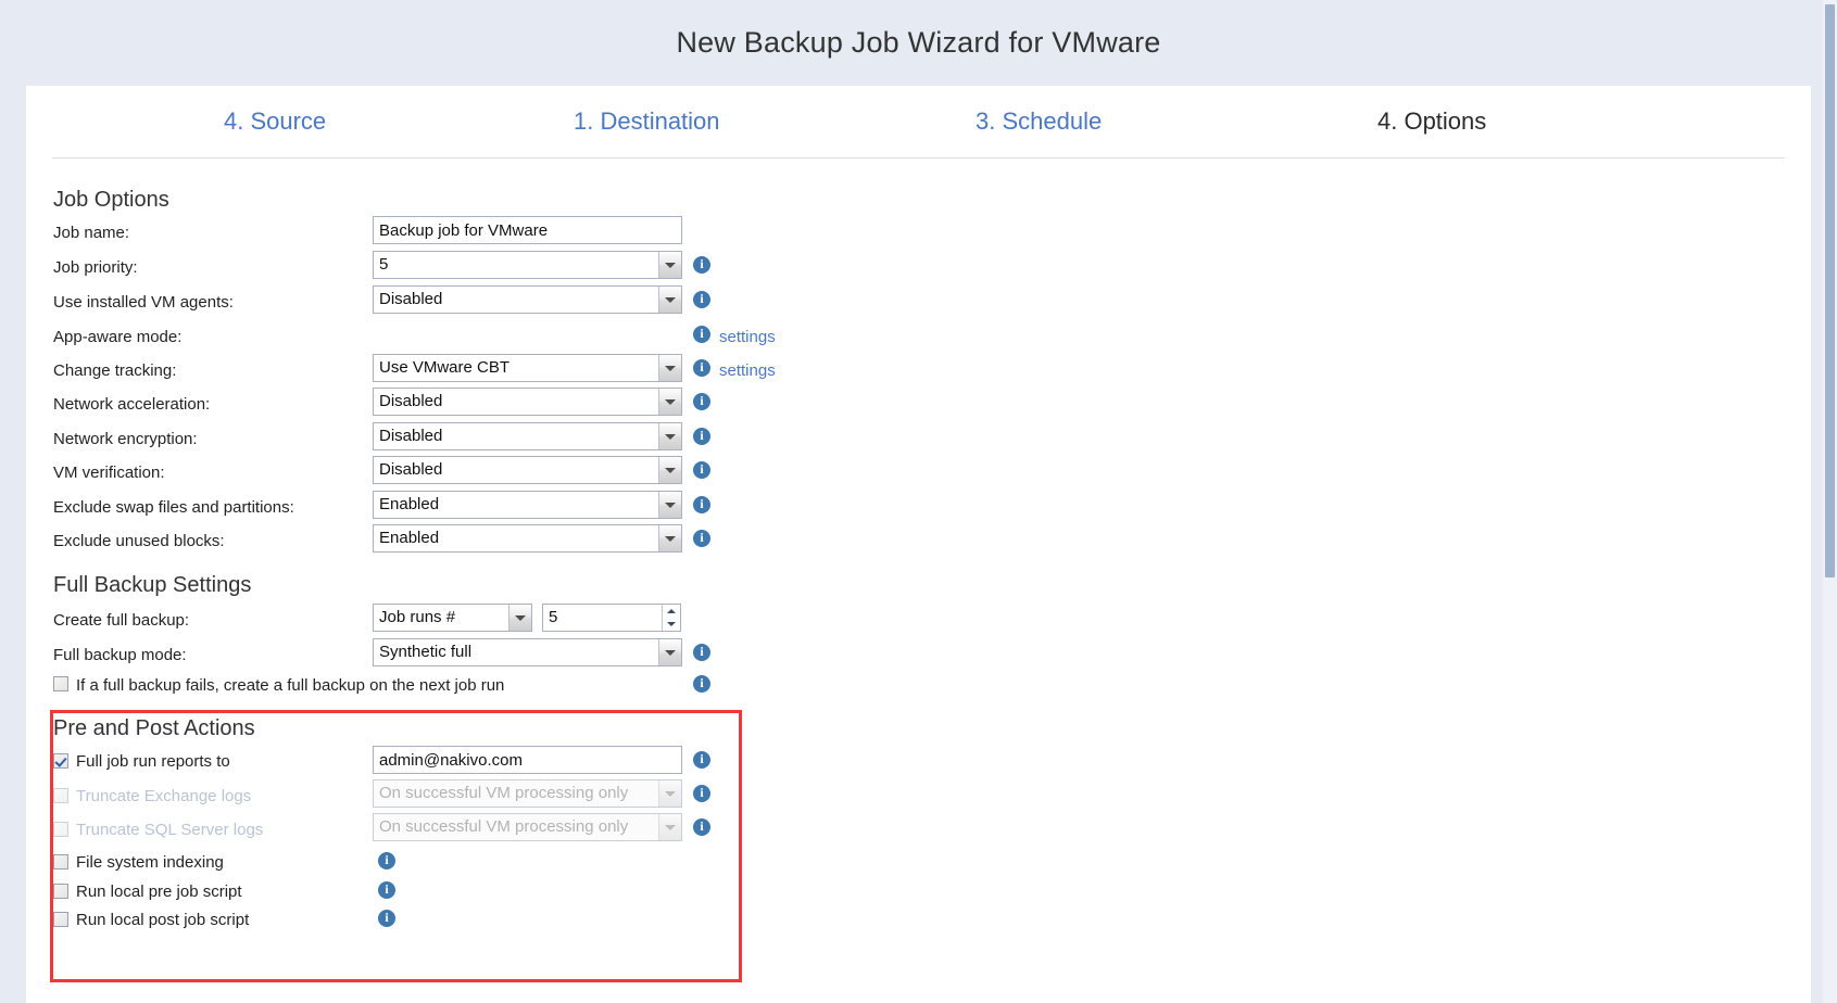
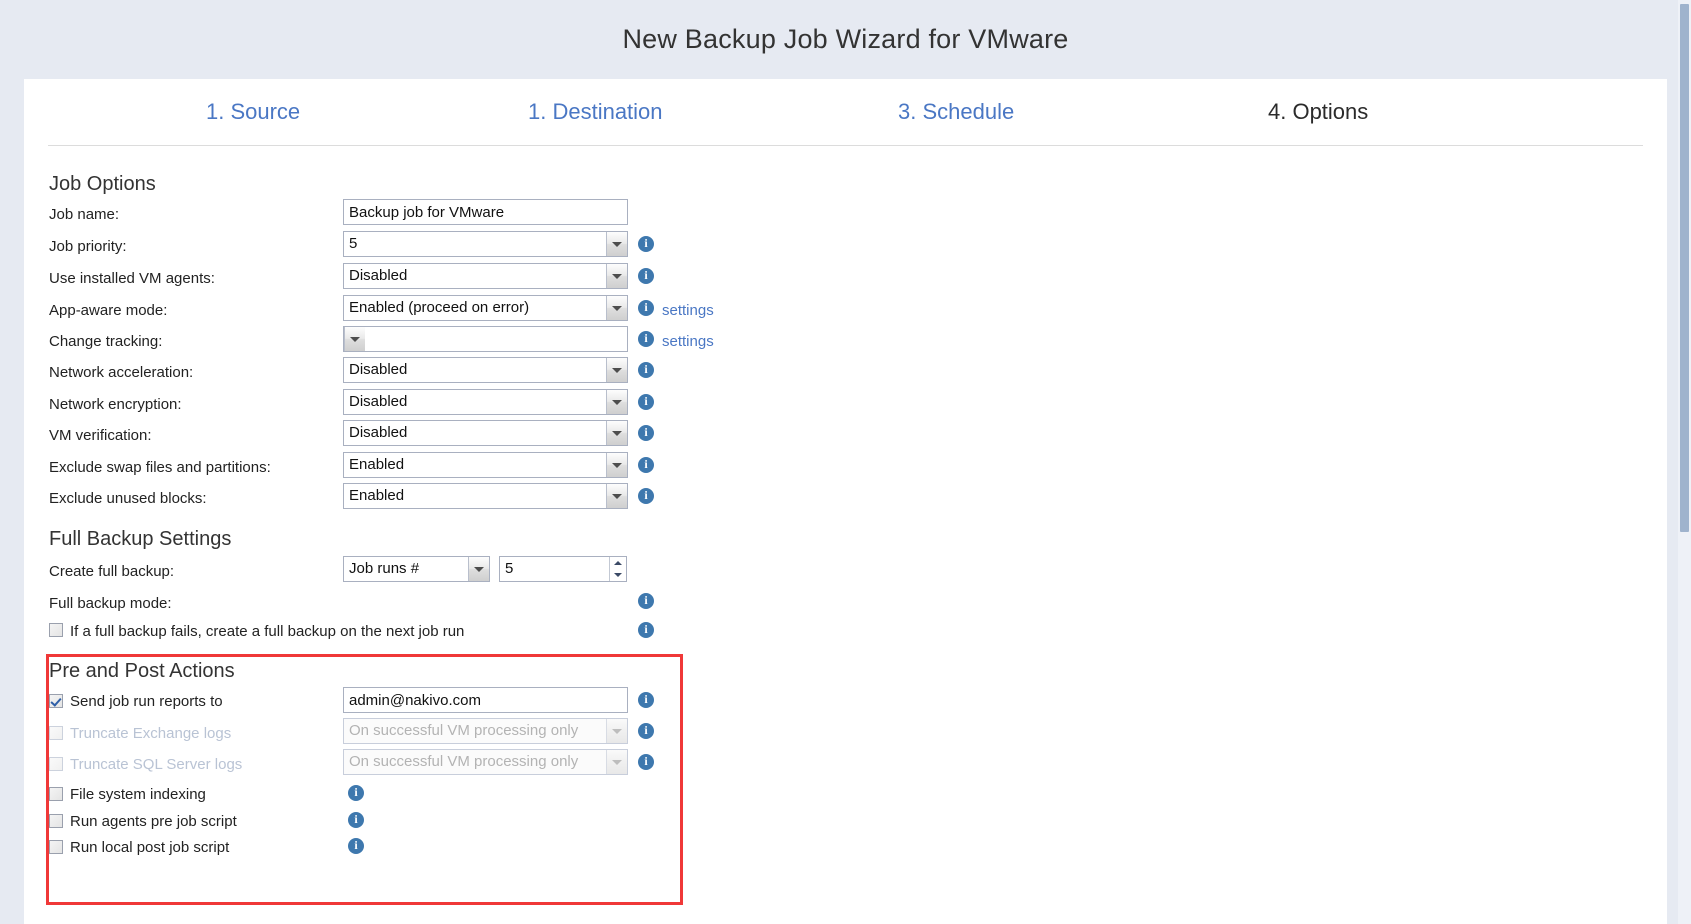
  New Backup Job Wizard for VMware
- 4. Source
+ 1. Source
  1. Destination
  3. Schedule
  4. Options
  Job Options
  Job name:
  Backup job for VMware
  Job priority:
  5
  i
  Use installed VM agents:
  Disabled
  i
  App-aware mode:
+ Enabled (proceed on error)
  i
  settings
  Change tracking:
- Use VMware CBT
  i
  settings
  Network acceleration:
  Disabled
  i
  Network encryption:
  Disabled
  i
  VM verification:
  Disabled
  i
  Exclude swap files and partitions:
  Enabled
  i
  Exclude unused blocks:
  Enabled
  i
  Full Backup Settings
  Create full backup:
  Job runs #
  5
  Full backup mode:
- Synthetic full
  i
  If a full backup fails, create a full backup on the next job run
  i
  Pre and Post Actions
- Full job run reports to
+ Send job run reports to
  admin@nakivo.com
  i
  Truncate Exchange logs
  On successful VM processing only
  i
  Truncate SQL Server logs
  On successful VM processing only
  i
  File system indexing
  i
- Run local pre job script
+ Run agents pre job script
  i
  Run local post job script
  i
